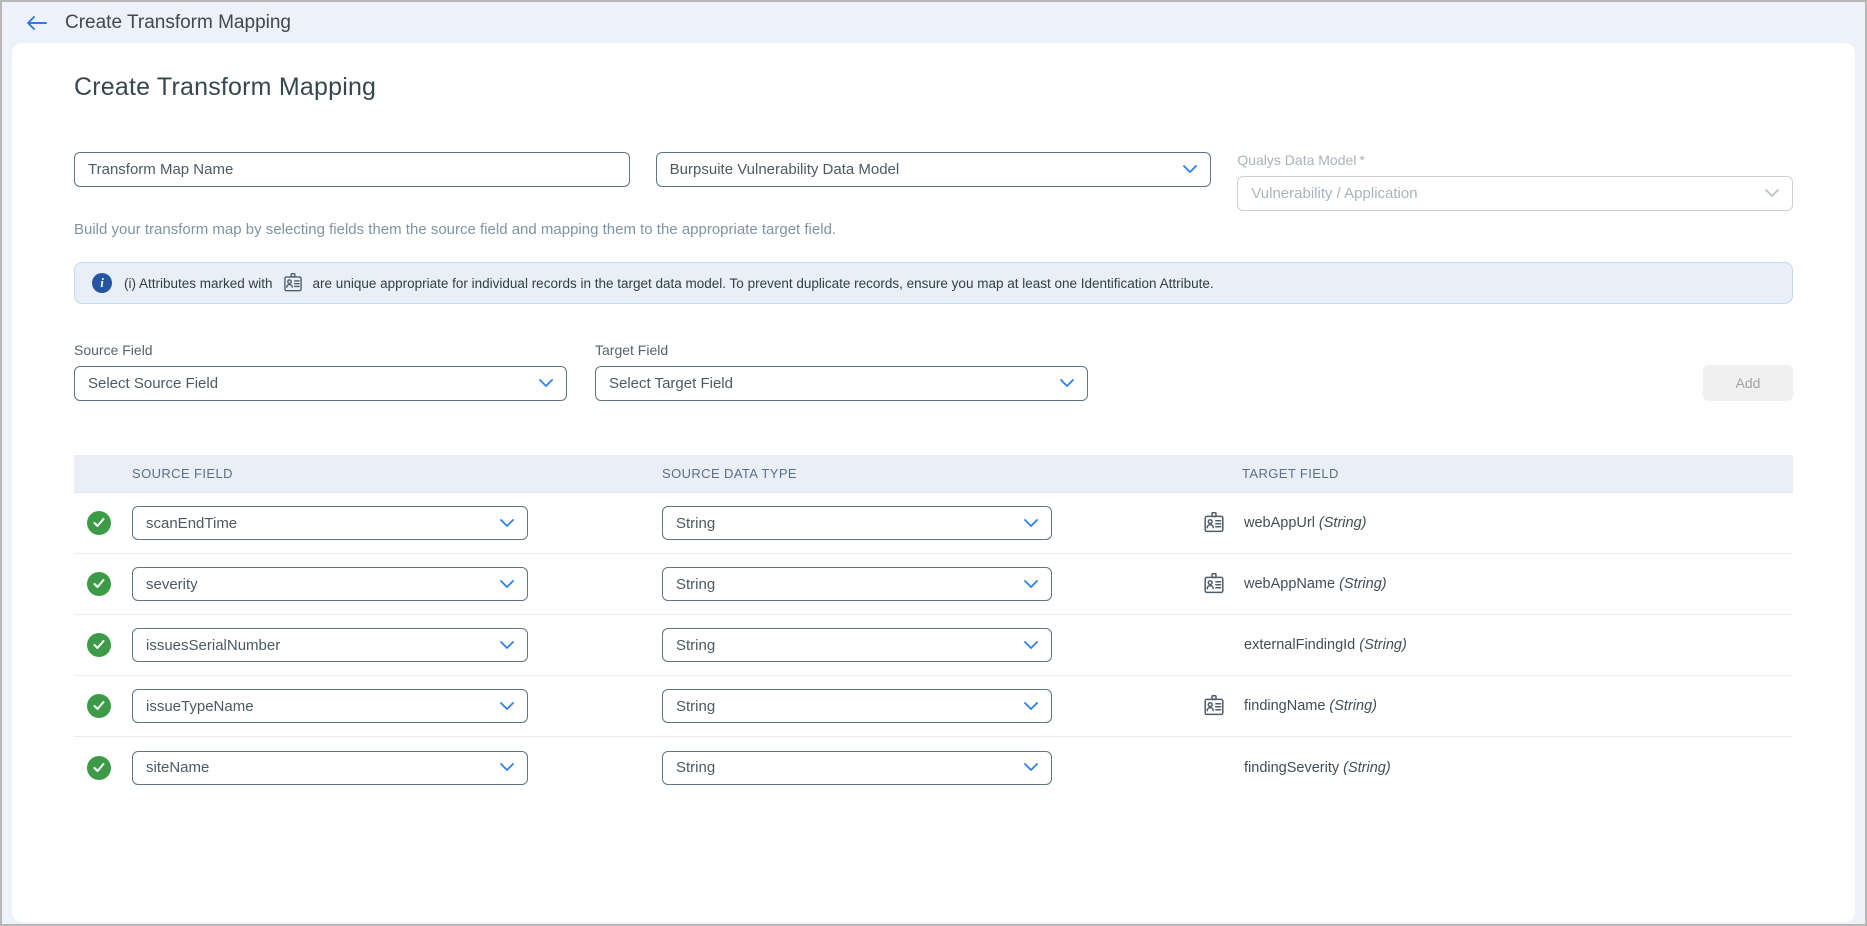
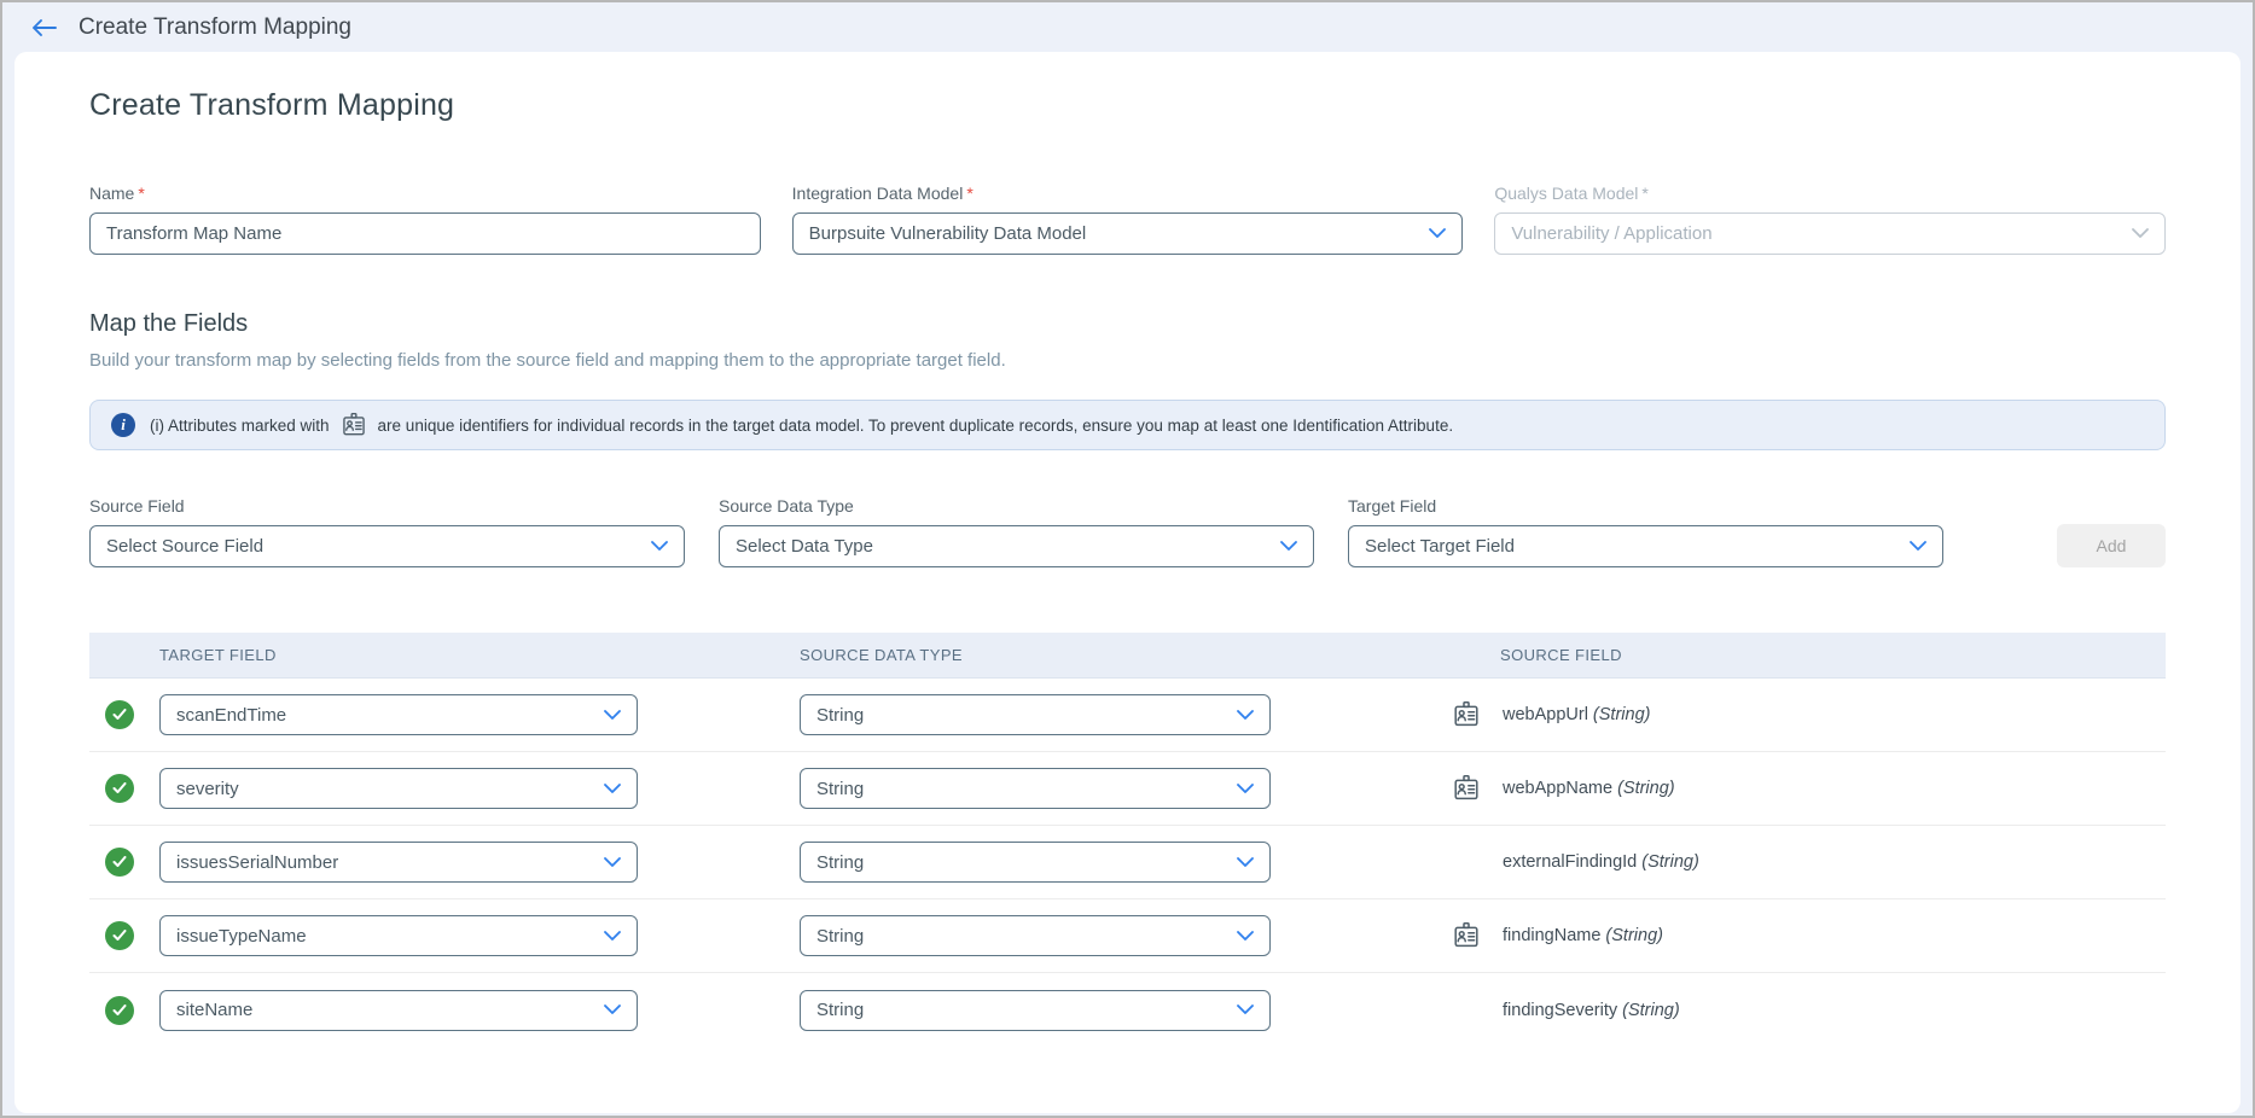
  Create Transform Mapping
  Create Transform Mapping
+ Name *
  Transform Map Name
+ Integration Data Model *
  Burpsuite Vulnerability Data Model
  Qualys Data Model *
  Vulnerability / Application
+ Map the Fields
- Build your transform map by selecting fields them the source field and mapping them to the appropriate target field.
+ Build your transform map by selecting fields from the source field and mapping them to the appropriate target field.
  i
  (i) Attributes marked with
- are unique appropriate for individual records in the target data model. To prevent duplicate records, ensure you map at least one Identification Attribute.
+ are unique identifiers for individual records in the target data model. To prevent duplicate records, ensure you map at least one Identification Attribute.
  Source Field
  Select Source Field
+ Source Data Type
+ Select Data Type
  Target Field
  Select Target Field
  Add
- SOURCE FIELD
+ TARGET FIELD
  SOURCE DATA TYPE
- TARGET FIELD
+ SOURCE FIELD
  scanEndTime
  String
  webAppUrl (String)
  severity
  String
  webAppName (String)
  issuesSerialNumber
  String
  externalFindingId (String)
  issueTypeName
  String
  findingName (String)
  siteName
  String
  findingSeverity (String)
